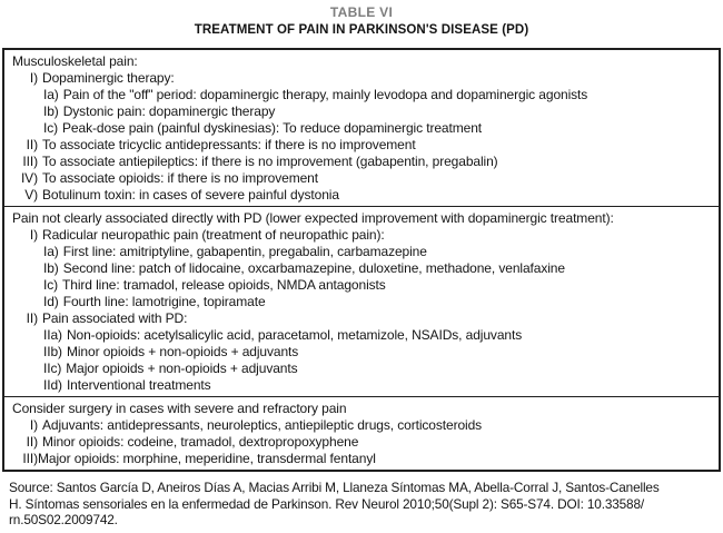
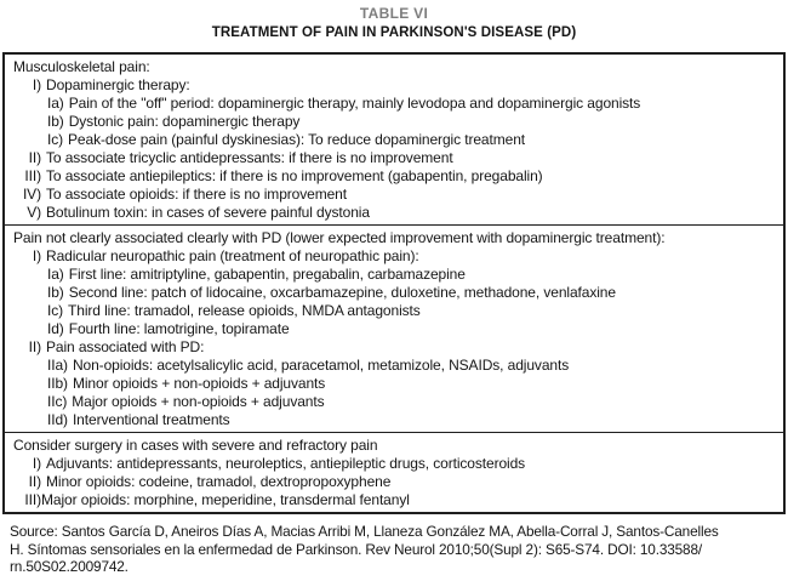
  TABLE VI
  TREATMENT OF PAIN IN PARKINSON'S DISEASE (PD)
  Musculoskeletal pain:
  I)
  Dopaminergic therapy:
  Ia)
  Pain of the "off" period: dopaminergic therapy, mainly levodopa and dopaminergic agonists
  Ib)
  Dystonic pain: dopaminergic therapy
  Ic)
  Peak-dose pain (painful dyskinesias): To reduce dopaminergic treatment
  II)
  To associate tricyclic antidepressants: if there is no improvement
  III)
  To associate antiepileptics: if there is no improvement (gabapentin, pregabalin)
  IV)
  To associate opioids: if there is no improvement
  V)
  Botulinum toxin: in cases of severe painful dystonia
- Pain not clearly associated directly with PD (lower expected improvement with dopaminergic treatment):
+ Pain not clearly associated clearly with PD (lower expected improvement with dopaminergic treatment):
  I)
  Radicular neuropathic pain (treatment of neuropathic pain):
  Ia)
  First line: amitriptyline, gabapentin, pregabalin, carbamazepine
  Ib)
  Second line: patch of lidocaine, oxcarbamazepine, duloxetine, methadone, venlafaxine
  Ic)
  Third line: tramadol, release opioids, NMDA antagonists
  Id)
  Fourth line: lamotrigine, topiramate
  II)
  Pain associated with PD:
  IIa)
  Non-opioids: acetylsalicylic acid, paracetamol, metamizole, NSAIDs, adjuvants
  IIb)
  Minor opioids + non-opioids + adjuvants
  IIc)
  Major opioids + non-opioids + adjuvants
  IId)
  Interventional treatments
  Consider surgery in cases with severe and refractory pain
  I)
  Adjuvants: antidepressants, neuroleptics, antiepileptic drugs, corticosteroids
  II)
  Minor opioids: codeine, tramadol, dextropropoxyphene
  III)
  Major opioids: morphine, meperidine, transdermal fentanyl
- Source: Santos García D, Aneiros Días A, Macias Arribi M, Llaneza Síntomas MA, Abella-Corral J, Santos-Canelles
+ Source: Santos García D, Aneiros Días A, Macias Arribi M, Llaneza González MA, Abella-Corral J, Santos-Canelles
  H. Síntomas sensoriales en la enfermedad de Parkinson. Rev Neurol 2010;50(Supl 2): S65-S74. DOI: 10.33588/
  rn.50S02.2009742.
